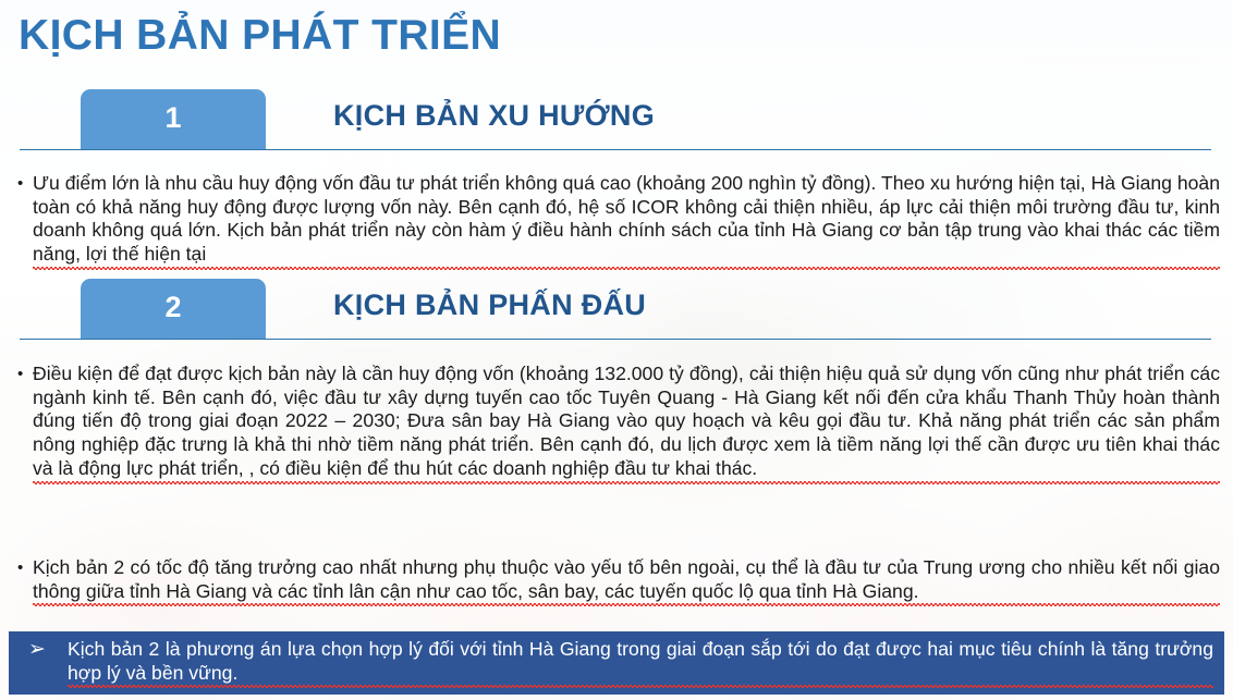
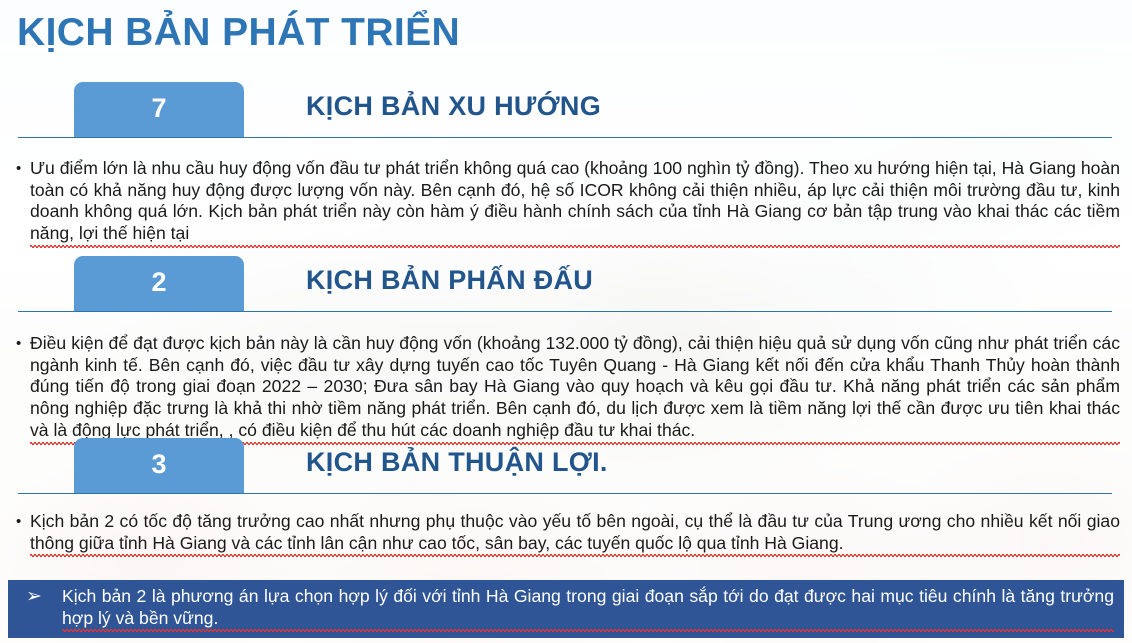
  KỊCH BẢN PHÁT TRIỂN
- 1
+ 7
  KỊCH BẢN XU HƯỚNG
  •
- Ưu điểm lớn là nhu cầu huy động vốn đầu tư phát triển không quá cao (khoảng 200 nghìn tỷ đồng). Theo xu hướng hiện tại, Hà Giang hoàn toàn có khả năng huy động được lượng vốn này. Bên cạnh đó, hệ số ICOR không cải thiện nhiều, áp lực cải thiện môi trường đầu tư, kinh doanh không quá lớn. Kịch bản phát triển này còn hàm ý điều hành chính sách của tỉnh Hà Giang cơ bản tập trung vào khai thác các tiềm năng, lợi thế hiện tại
+ Ưu điểm lớn là nhu cầu huy động vốn đầu tư phát triển không quá cao (khoảng 100 nghìn tỷ đồng). Theo xu hướng hiện tại, Hà Giang hoàn toàn có khả năng huy động được lượng vốn này. Bên cạnh đó, hệ số ICOR không cải thiện nhiều, áp lực cải thiện môi trường đầu tư, kinh doanh không quá lớn. Kịch bản phát triển này còn hàm ý điều hành chính sách của tỉnh Hà Giang cơ bản tập trung vào khai thác các tiềm năng, lợi thế hiện tại
  2
  KỊCH BẢN PHẤN ĐẤU
  •
  Điều kiện để đạt được kịch bản này là cần huy động vốn (khoảng 132.000 tỷ đồng), cải thiện hiệu quả sử dụng vốn cũng như phát triển các ngành kinh tế. Bên cạnh đó, việc đầu tư xây dựng tuyến cao tốc Tuyên Quang - Hà Giang kết nối đến cửa khẩu Thanh Thủy hoàn thành đúng tiến độ trong giai đoạn 2022 – 2030; Đưa sân bay Hà Giang vào quy hoạch và kêu gọi đầu tư. Khả năng phát triển các sản phẩm nông nghiệp đặc trưng là khả thi nhờ tiềm năng phát triển. Bên cạnh đó, du lịch được xem là tiềm năng lợi thế cần được ưu tiên khai thác và là động lực phát triển, , có điều kiện để thu hút các doanh nghiệp đầu tư khai thác.
+ 3
+ KỊCH BẢN THUẬN LỢI.
  •
  Kịch bản 2 có tốc độ tăng trưởng cao nhất nhưng phụ thuộc vào yếu tố bên ngoài, cụ thể là đầu tư của Trung ương cho nhiều kết nối giao thông giữa tỉnh Hà Giang và các tỉnh lân cận như cao tốc, sân bay, các tuyến quốc lộ qua tỉnh Hà Giang.
  ➢
  Kịch bản 2 là phương án lựa chọn hợp lý đối với tỉnh Hà Giang trong giai đoạn sắp tới do đạt được hai mục tiêu chính là tăng trưởng hợp lý và bền vững.
